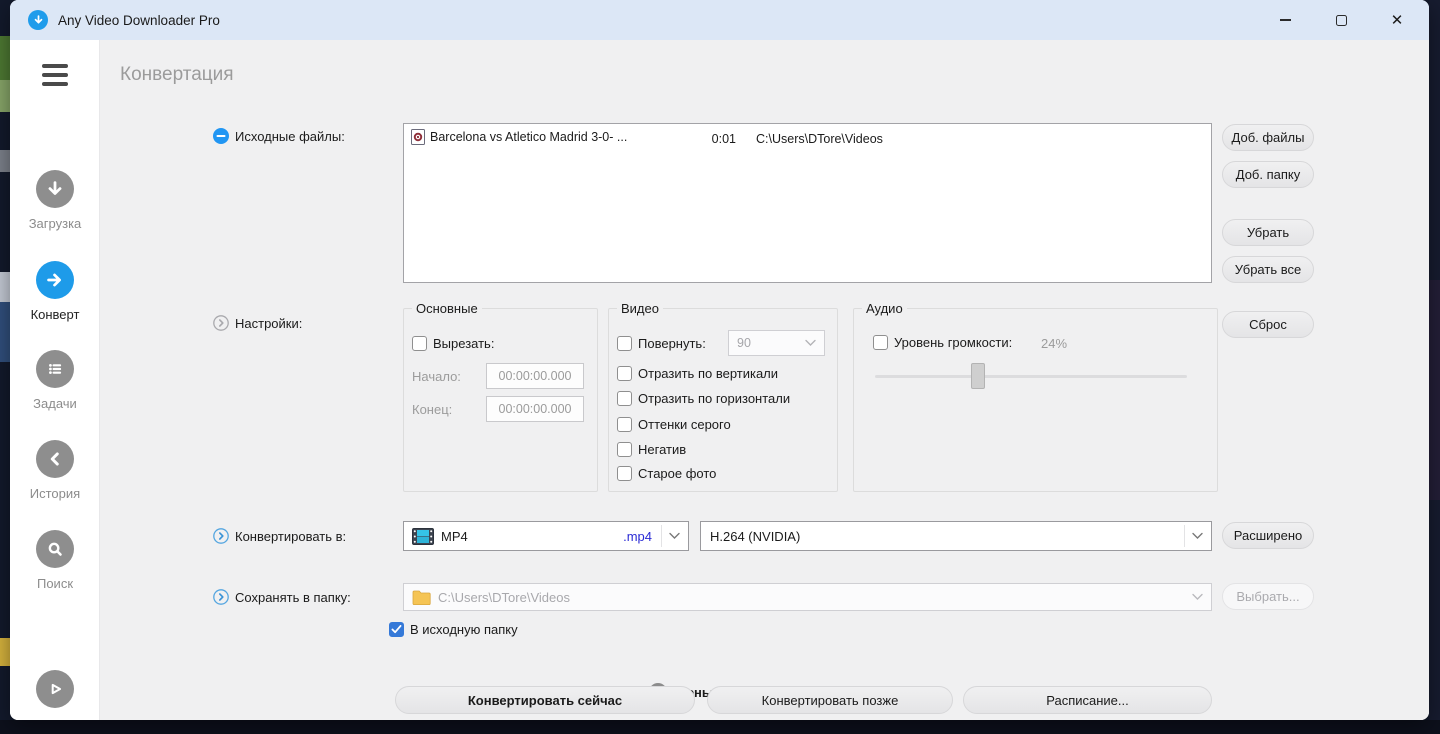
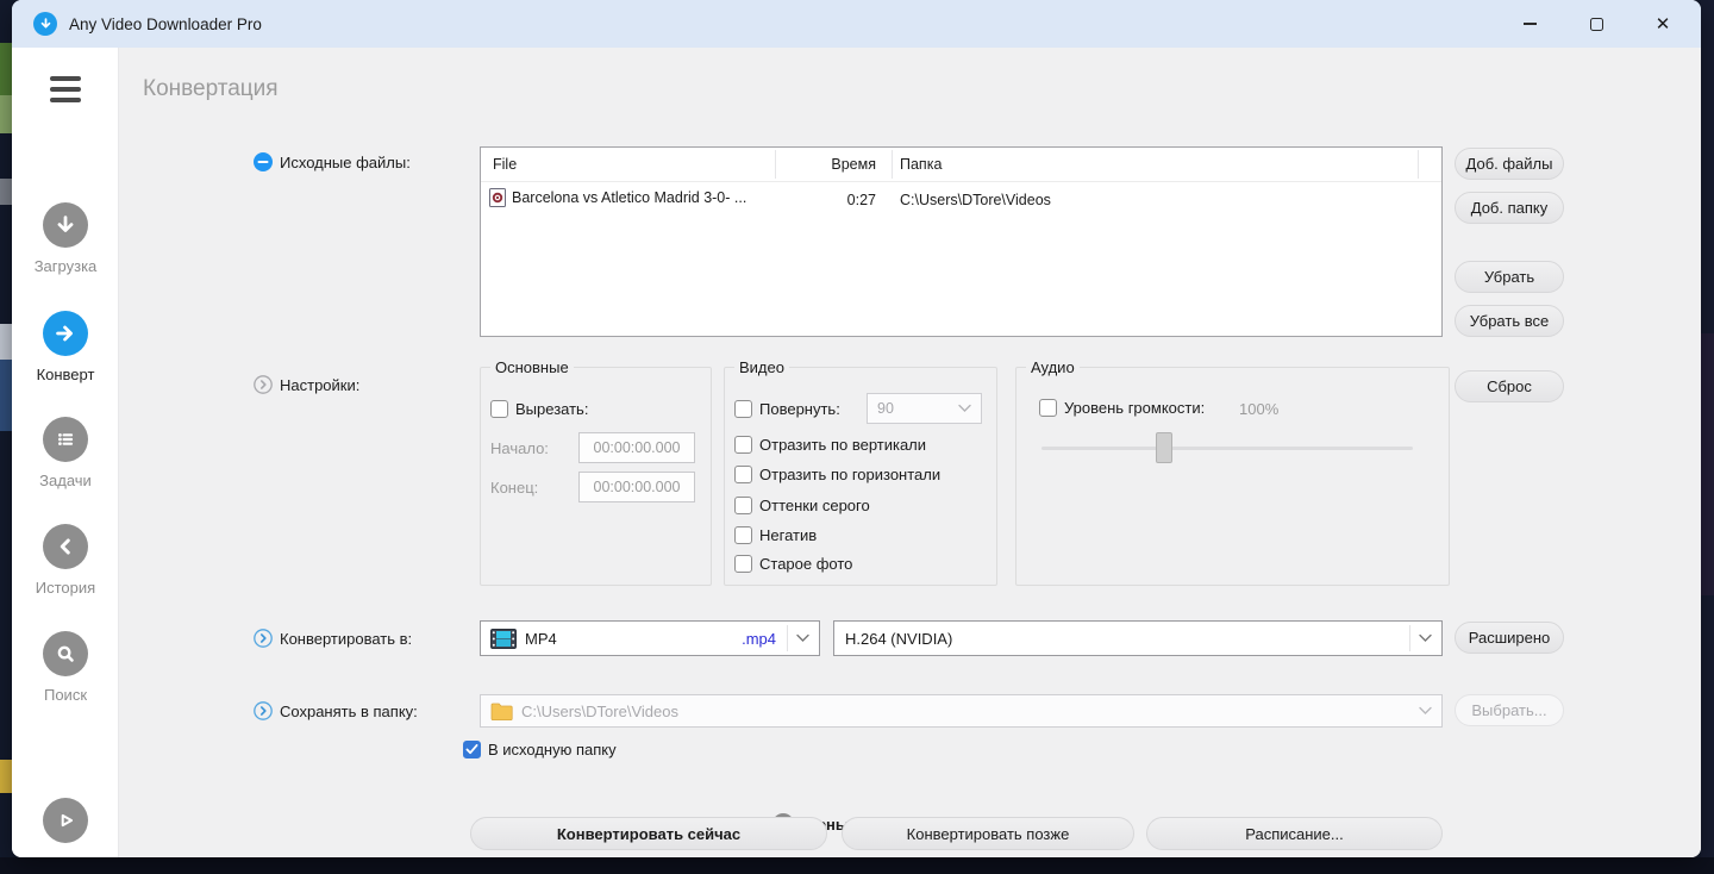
  Any Video Downloader Pro
  ✕
  Загрузка
  Конверт
  Задачи
  История
  Поиск
  Конвертация
  Исходные файлы:
+ File
+ Время
+ Папка
  Barcelona vs Atletico Madrid 3-0- ...
- 0:01
+ 0:27
  C:\Users\DTore\Videos
  Доб. файлы
  Доб. папку
  Убрать
  Убрать все
  Сброс
  Настройки:
  Основные
  Вырезать:
  Начало:
  00:00:00.000
  Конец:
  00:00:00.000
  Видео
  Повернуть:
  90
  Отразить по вертикали
  Отразить по горизонтали
  Оттенки серого
  Негатив
  Старое фото
  Аудио
  Уровень громкости:
- 24%
+ 100%
  Конвертировать в:
  MP4
  .mp4
  H.264 (NVIDIA)
  Расширено
  Сохранять в папку:
  C:\Users\DTore\Videos
  Выбрать...
  В исходную папку
  Конвертировать сейчас
  Конвертировать позже
  Расписание...
